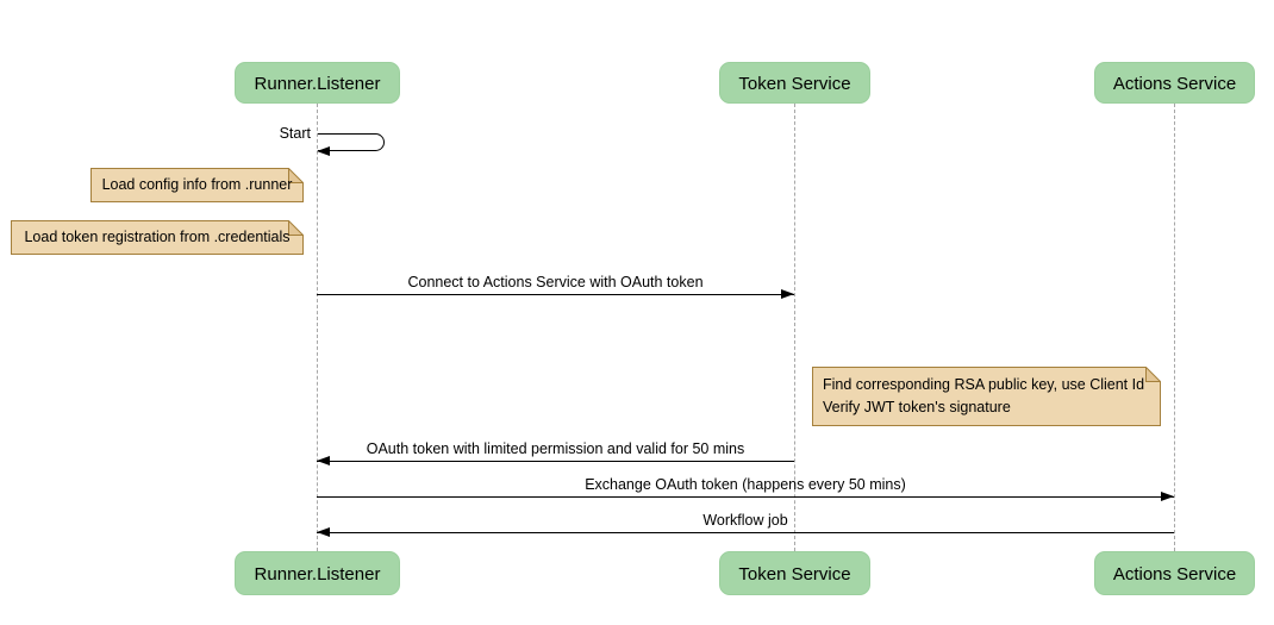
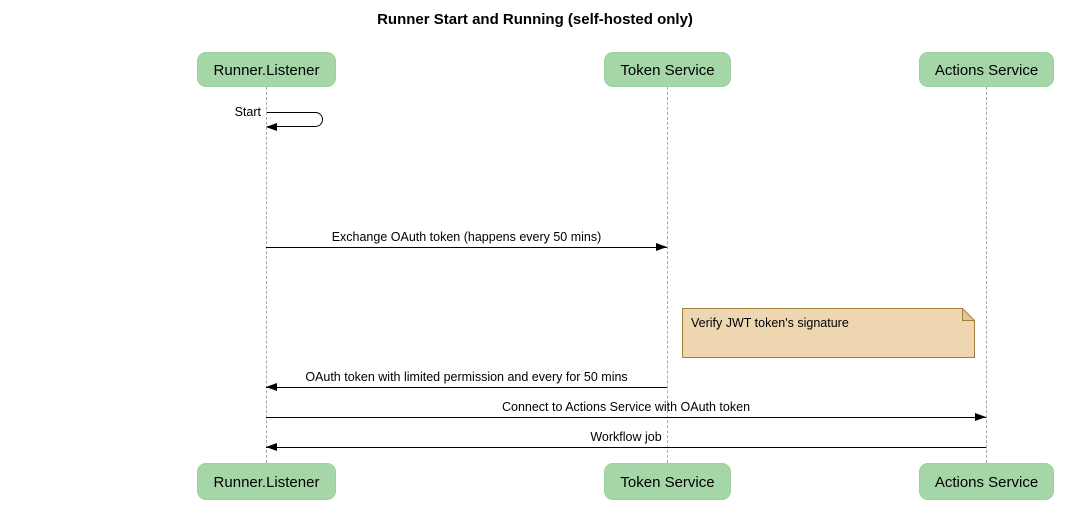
+ Runner Start and Running (self-hosted only)
  Runner.Listener
  Token Service
  Actions Service
  Start
- Load config info from .runner
- Load token registration from .credentials
- Connect to Actions Service with OAuth token
+ Exchange OAuth token (happens every 50 mins)
- Find corresponding RSA public key, use Client Id
  Verify JWT token's signature
- OAuth token with limited permission and valid for 50 mins
+ OAuth token with limited permission and every for 50 mins
- Exchange OAuth token (happens every 50 mins)
+ Connect to Actions Service with OAuth token
  Workflow job
  Runner.Listener
  Token Service
  Actions Service
